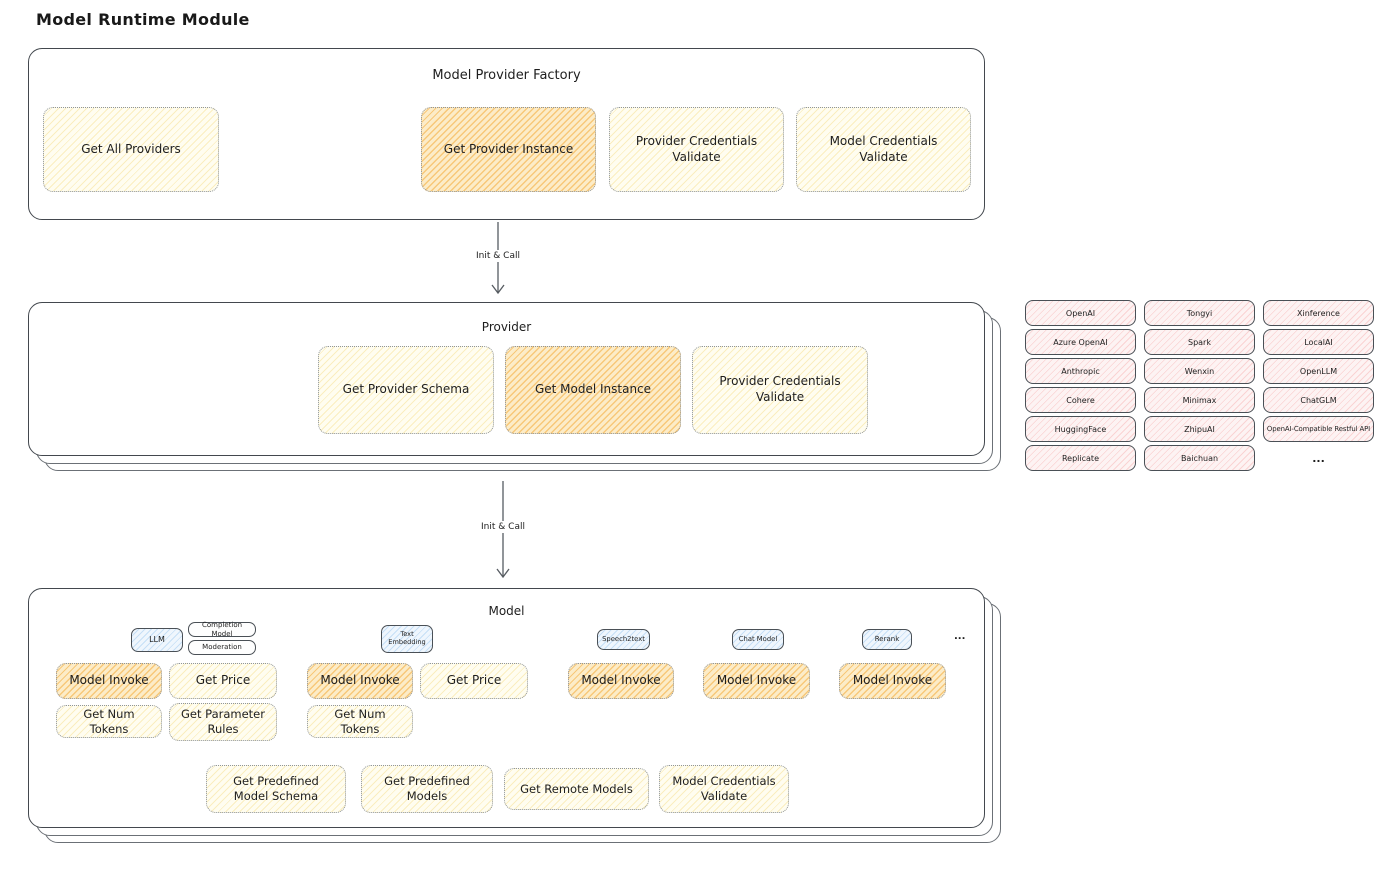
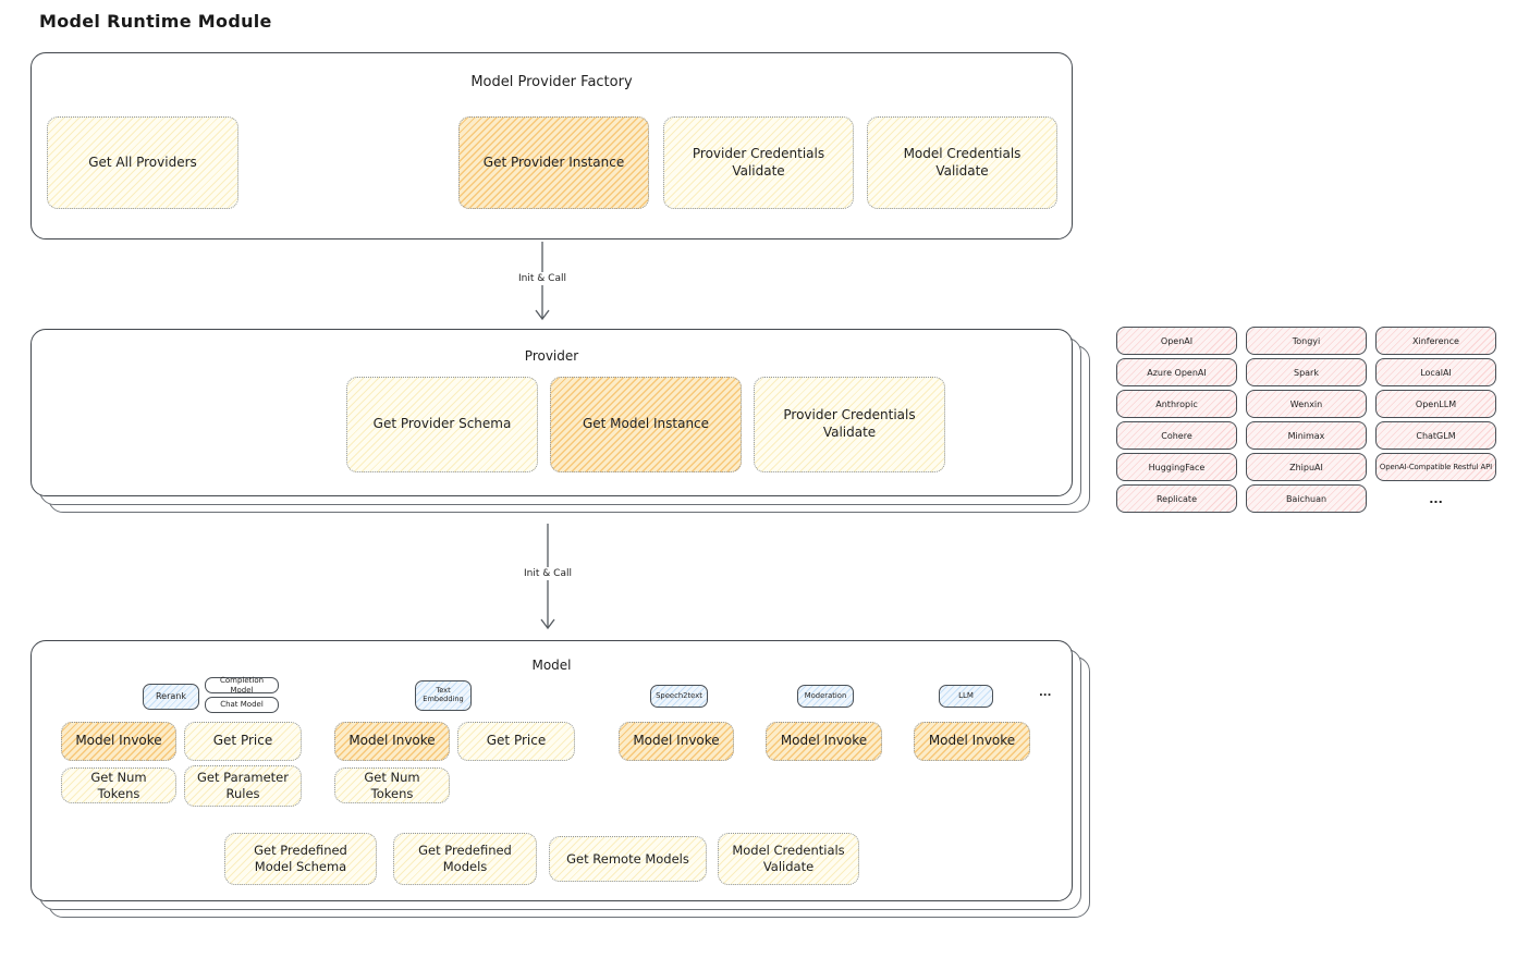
  Model Runtime Module
  Model Provider Factory
  Get All Providers
  Get Provider Instance
  Provider Credentials Validate
  Model Credentials Validate
  Init & Call
  Provider
  Get Provider Schema
  Get Model Instance
  Provider Credentials Validate
  OpenAI
  Tongyi
  Xinference
  Azure OpenAI
  Spark
  LocalAI
  Anthropic
  Wenxin
  OpenLLM
  Cohere
  Minimax
  ChatGLM
  HuggingFace
  ZhipuAI
  OpenAI-Compatible Restful API
  Replicate
  Baichuan
  ...
  Init & Call
  Model
- LLM
+ Rerank
  Completion Model
- Moderation
+ Chat Model
  Text Embedding
  Speech2text
- Chat Model
+ Moderation
- Rerank
+ LLM
  ...
  Model Invoke
  Get Price
  Model Invoke
  Get Price
  Model Invoke
  Model Invoke
  Model Invoke
  Get Num Tokens
  Get Parameter Rules
  Get Num Tokens
  Get Predefined Model Schema
  Get Predefined Models
  Get Remote Models
  Model Credentials Validate
